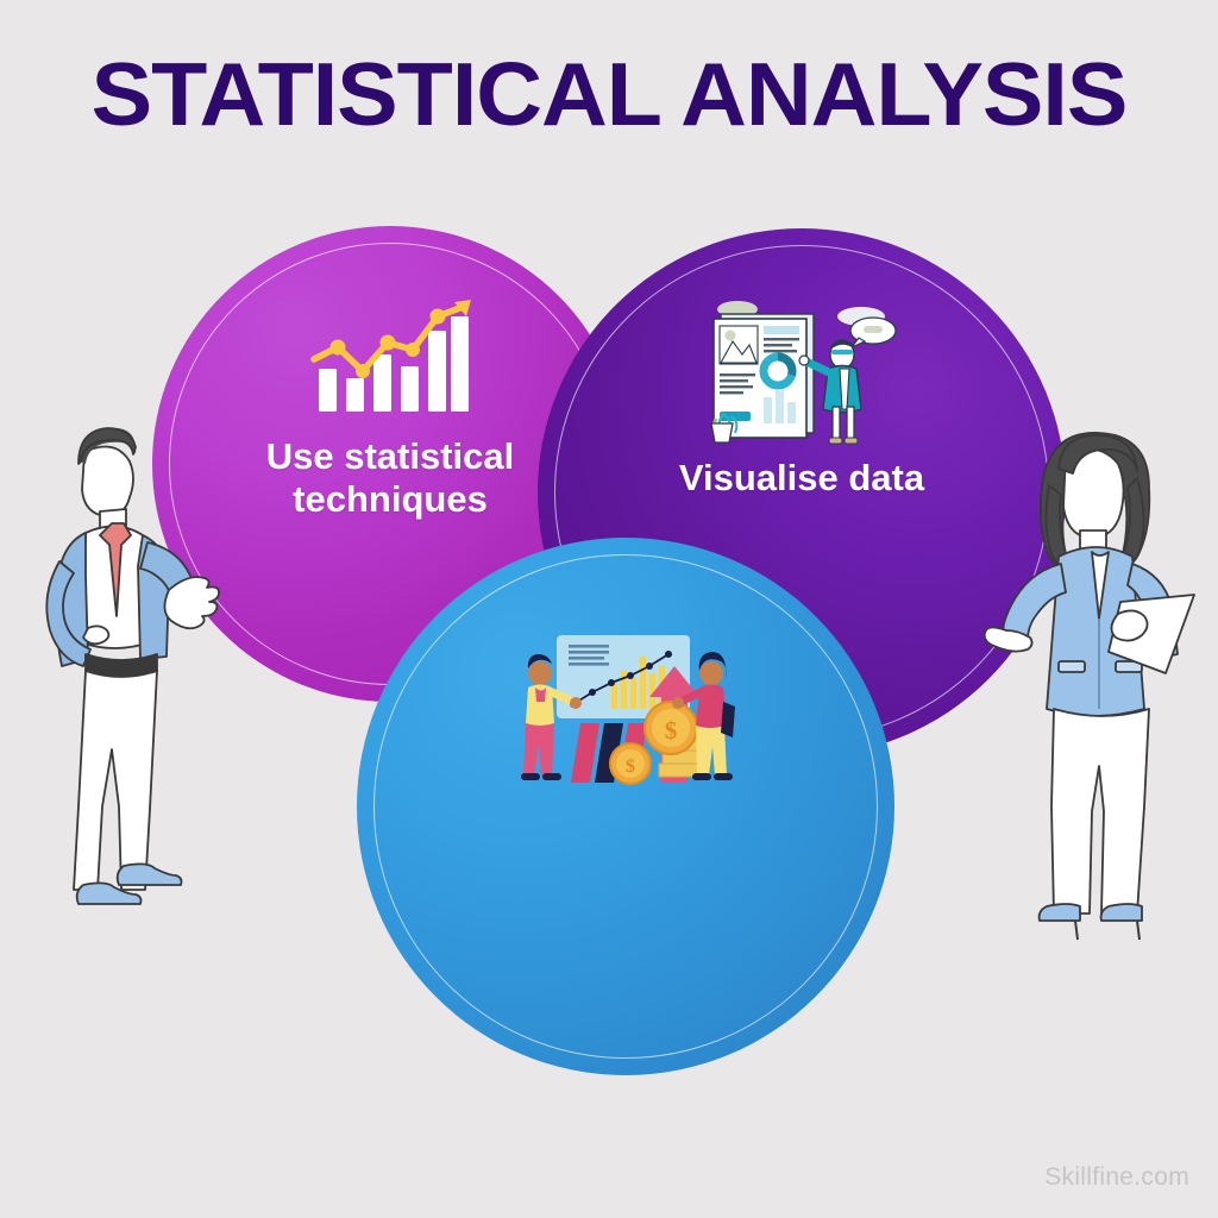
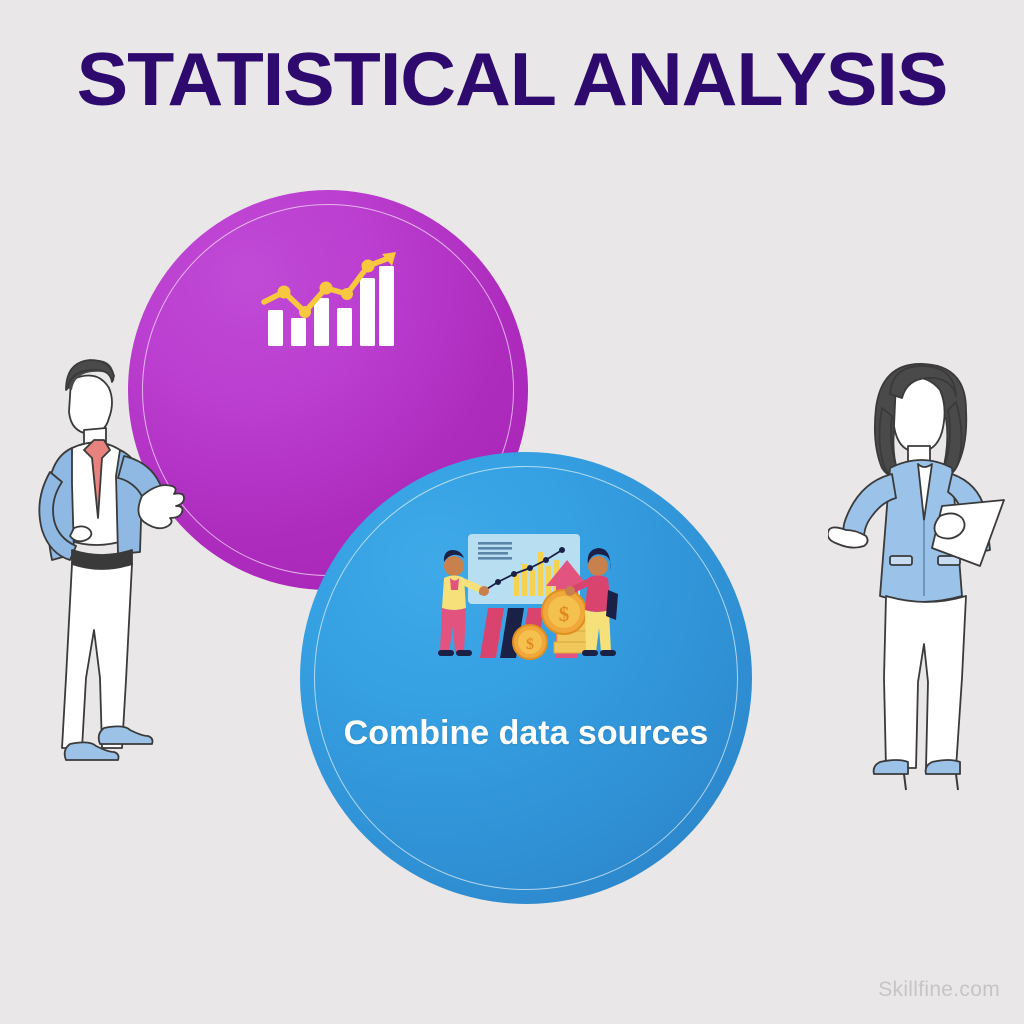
  STATISTICAL ANALYSIS
- Use statistical techniques
- Visualise data
  $
  $
+ Combine data sources
  Skillfine.com
